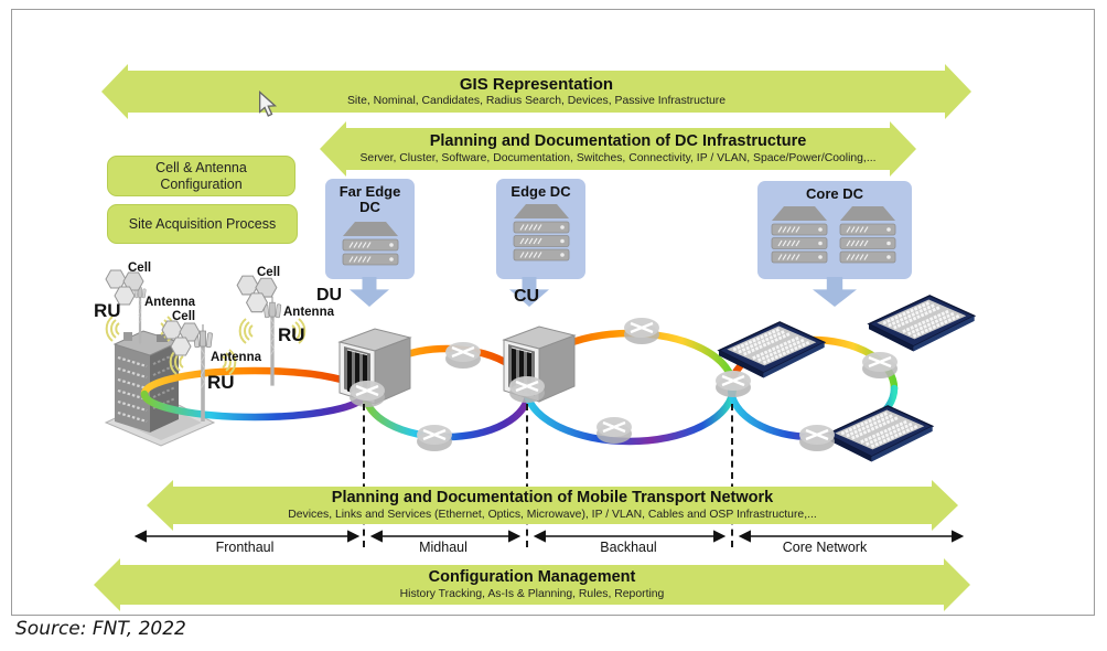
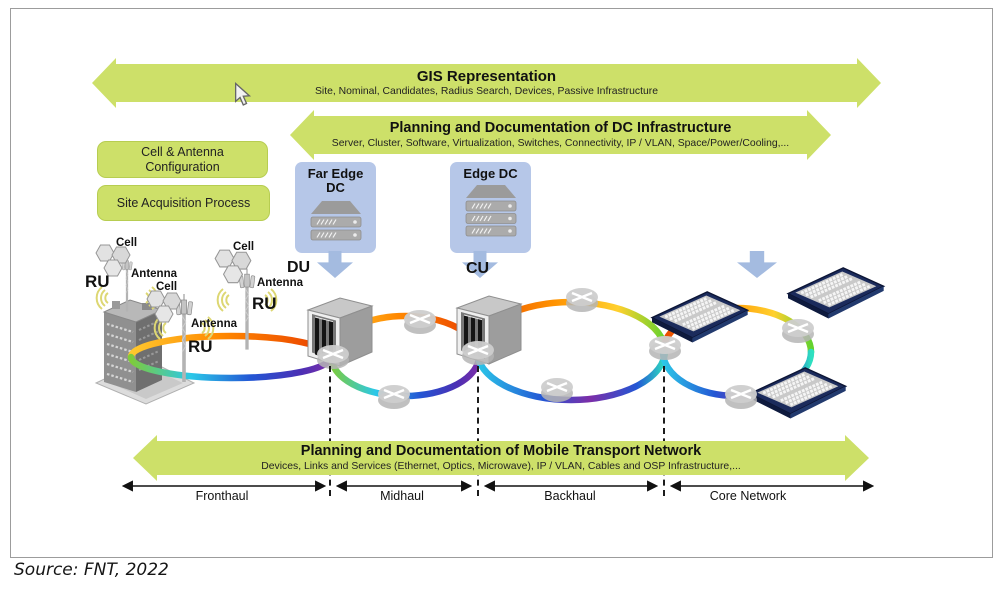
  GIS Representation
  Site, Nominal, Candidates, Radius Search, Devices, Passive Infrastructure
  Planning and Documentation of DC Infrastructure
- Server, Cluster, Software, Documentation, Switches, Connectivity, IP / VLAN, Space/Power/Cooling,...
+ Server, Cluster, Software, Virtualization, Switches, Connectivity, IP / VLAN, Space/Power/Cooling,...
  Planning and Documentation of Mobile Transport Network
  Devices, Links and Services (Ethernet, Optics, Microwave), IP / VLAN, Cables and OSP Infrastructure,...
- Configuration Management
- History Tracking, As-Is & Planning, Rules, Reporting
  Cell & Antenna Configuration
  Site Acquisition Process
  Far Edge DC
  Edge DC
- Core DC
  RU
  Cell
  Antenna
  Cell
  Antenna
  RU
  Cell
  Antenna
  RU
  DU
  CU
  Fronthaul
  Midhaul
  Backhaul
  Core Network
  Source: FNT, 2022
